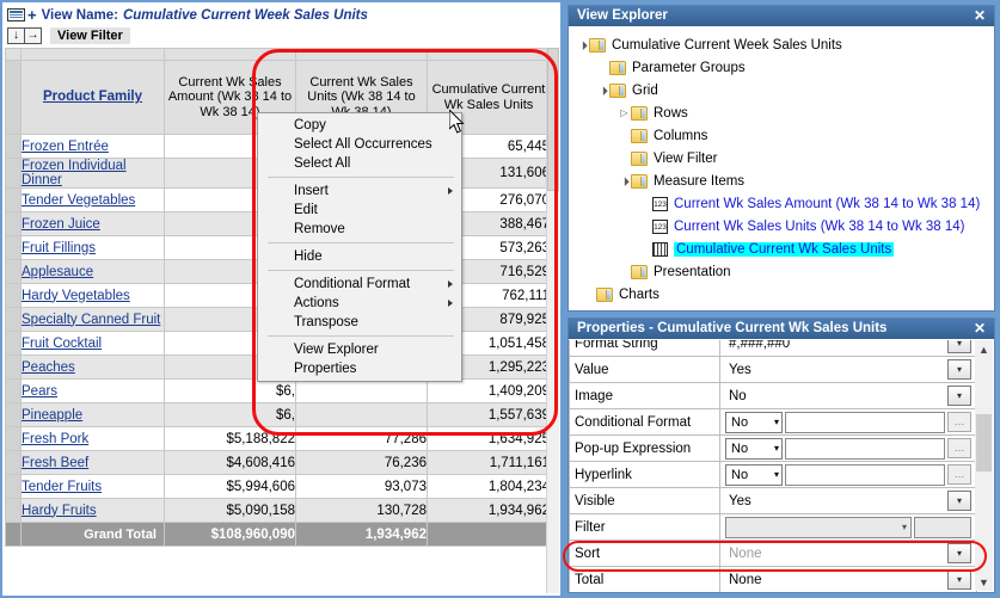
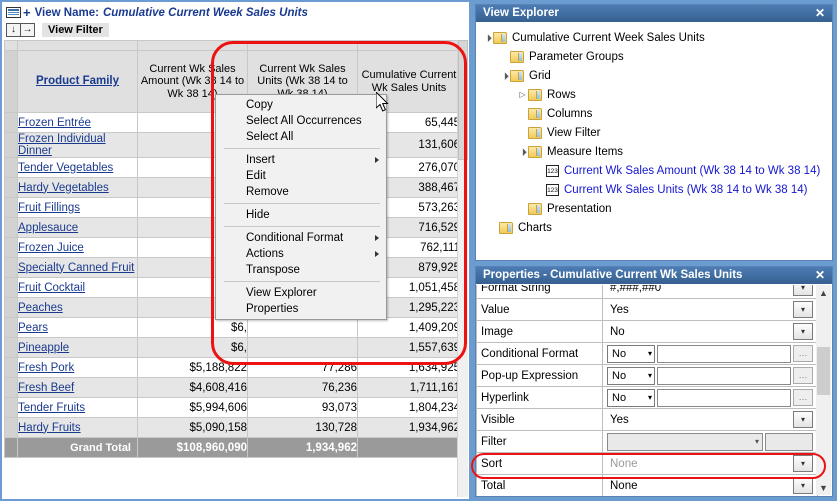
  +
  View Name:
  Cumulative Current Week Sales Units
  ↓
  →
  View Filter
  	Product Family	Current Wk Sales Amount (Wk 38 14 to Wk 38 14	Current Wk Sales Units (Wk 38 14 to	Cumulative Current Wk Sales Units
  	Frozen Entrée			65,44
  	Frozen Individual Dinner			131,60
  	Tender Vegetables			276,07
- 	Frozen Juice			388,46
+ 	Hardy Vegetables			388,46
  	Fruit Fillings			573,26
  	Applesauce			716,52
- 	Hardy Vegetables			762,11
+ 	Frozen Juice			762,11
  	Specialty Canned Fruit			879,92
  	Fruit Cocktail			1,051,45
  	Peaches			1,295,22
  	Pears	$6,		1,409,20
  	Pineapple	$6,		1,557,63
  	Fresh Pork	$5,188,822	77,286	1,634,92
  	Fresh Beef	$4,608,416	76,236	1,711,16
  	Tender Fruits	$5,994,606	93,073	1,804,23
  	Hardy Fruits	$5,090,158	130,728	1,934,96
  	Grand Total	$108,960,090	1,934,962
  Copy
  Select All Occurrences
  Select All
  Insert
  Edit
  Remove
  Hide
  Conditional Format
  Actions
  Transpose
  View Explorer
  Properties
  View Explorer
  ✕
  Cumulative Current Week Sales Units
  Parameter Groups
  Grid
  Rows
  Columns
  View Filter
  Measure Items
  Current Wk Sales Amount (Wk 38 14 to Wk 38 14)
  Current Wk Sales Units (Wk 38 14 to Wk 38 14)
- Cumulative Current Wk Sales Units
  Presentation
  Charts
  Properties - Cumulative Current Wk Sales Units
  ✕
  Format String	#,###,##0 ▾
  Value	Yes ▾
  Image	No ▾
  Conditional Format	No ▾ …
  Pop-up Expression	No ▾ …
  Hyperlink	No ▾ …
  Visible	Yes ▾
  Filter	▾
  Sort	None ▾
  Total	None ▾
  ▲
  ▼
